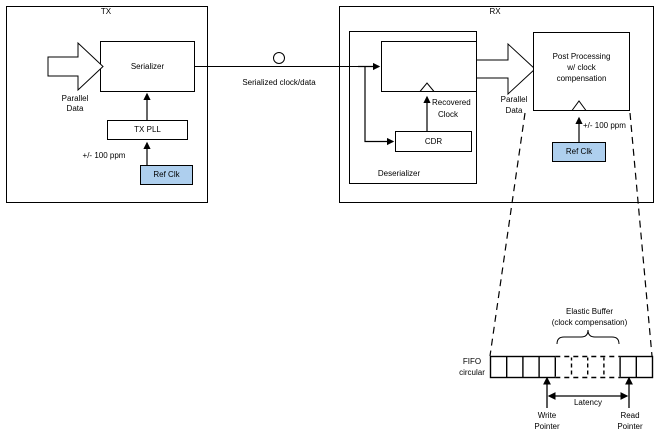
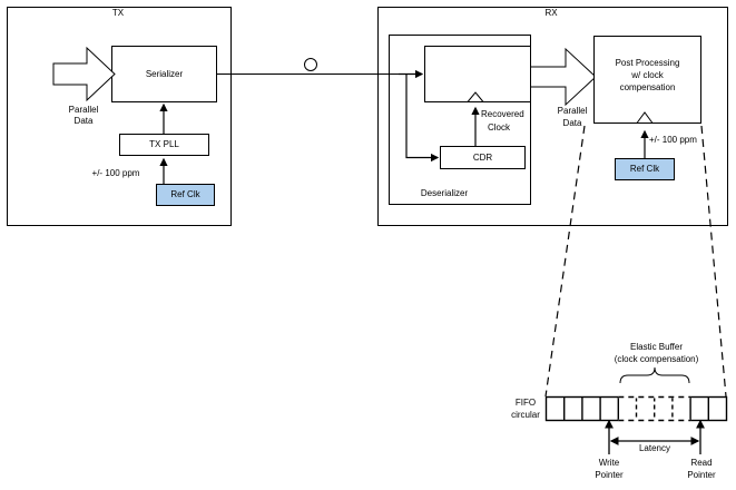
  TX
  Serializer
  TX PLL
  Ref Clk
  Parallel
  Data
  +/- 100 ppm
- Serialized clock/data
  RX
  CDR
  Deserializer
  Recovered
  Clock
  Parallel
  Data
  Post Processing
  w/ clock
  compensation
  Ref Clk
  +/- 100 ppm
  Elastic Buffer
  (clock compensation)
  FIFO
  circular
  Latency
  Write
  Pointer
  Read
  Pointer
